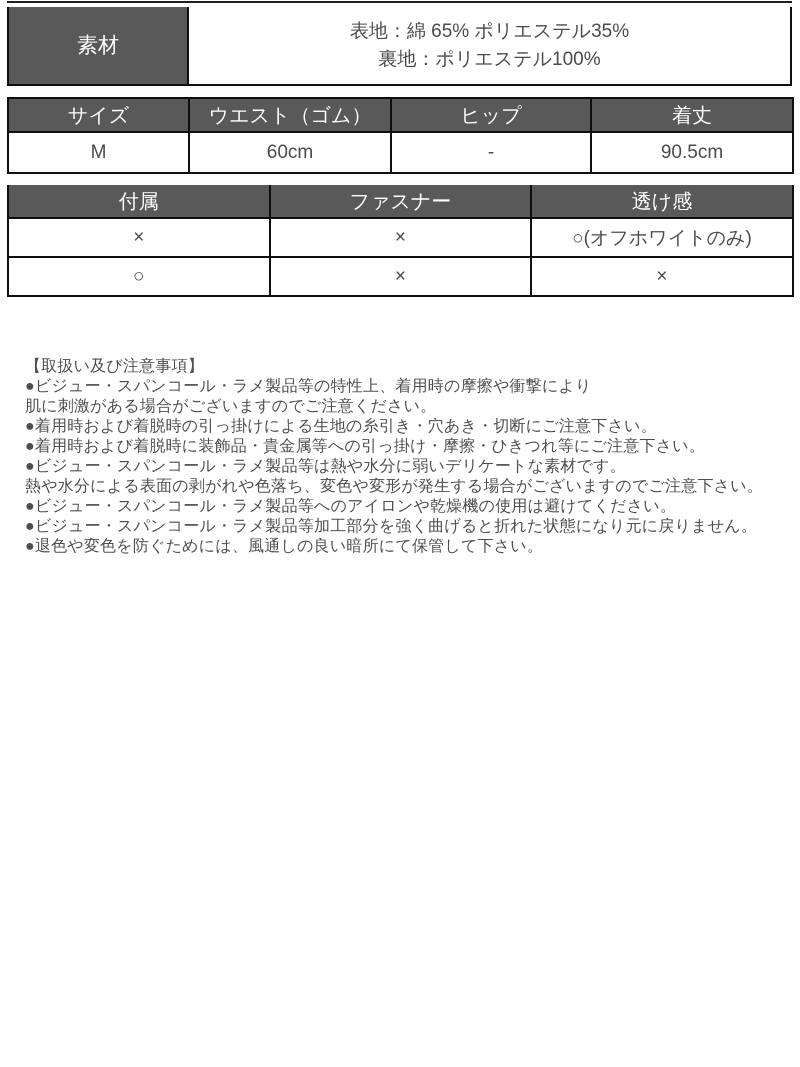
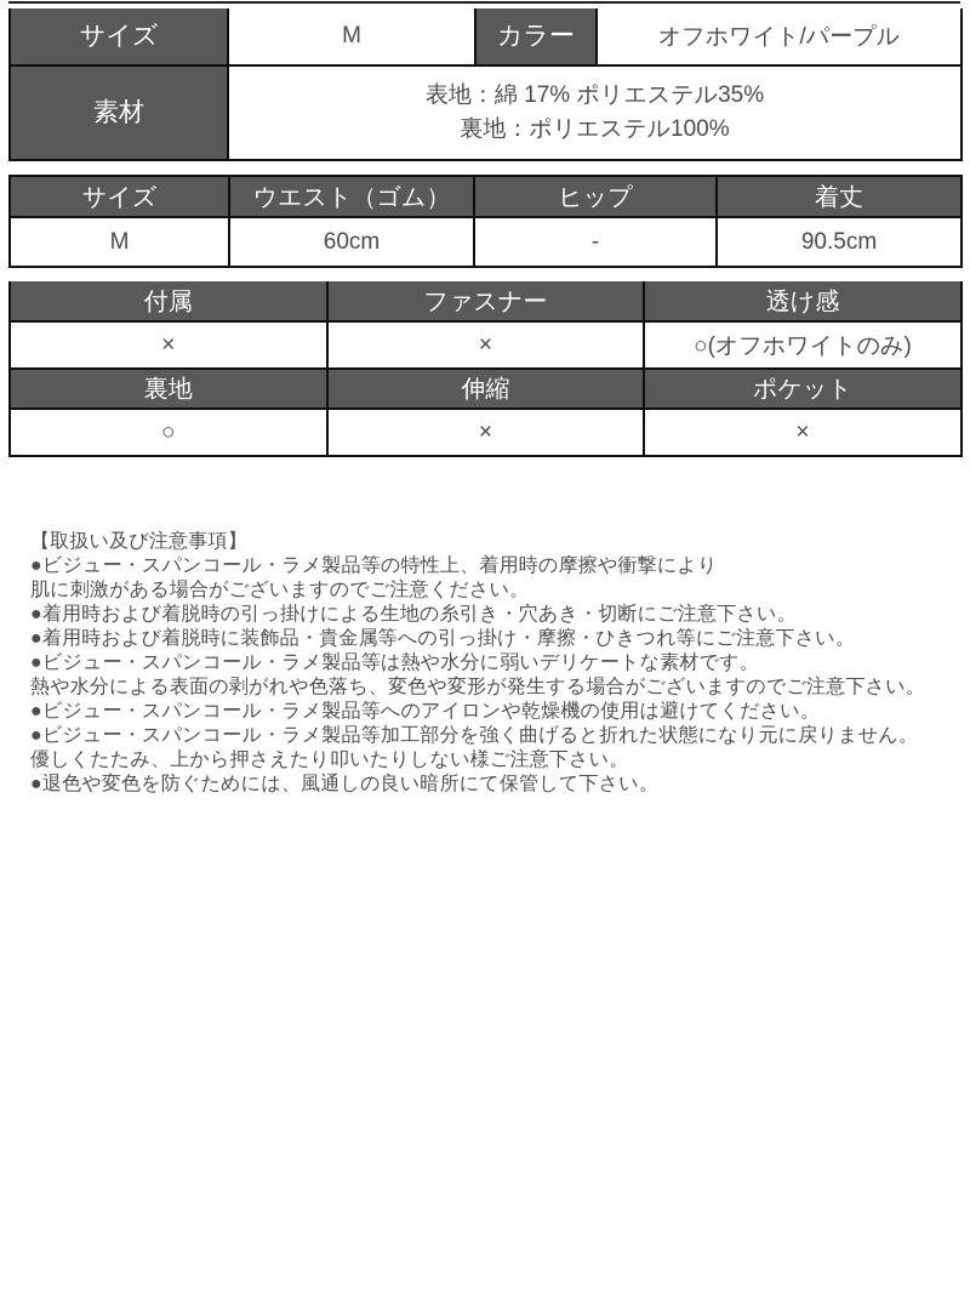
+ サイズ	M	カラー	オフホワイト/パープル
- 素材	表地：綿 65% ポリエステル35% 裏地：ポリエステル100%
+ 素材	表地：綿 17% ポリエステル35% 裏地：ポリエステル100%
  サイズ	ウエスト（ゴム）	ヒップ	着丈
  M	60cm	-	90.5cm
  付属	ファスナー	透け感
  ×	×	○(オフホワイトのみ)
+ 裏地	伸縮	ポケット
  ○	×	×
  【取扱い及び注意事項】
  ●ビジュー・スパンコール・ラメ製品等の特性上、着用時の摩擦や衝撃により
  肌に刺激がある場合がございますのでご注意ください。
  ●着用時および着脱時の引っ掛けによる生地の糸引き・穴あき・切断にご注意下さい。
  ●着用時および着脱時に装飾品・貴金属等への引っ掛け・摩擦・ひきつれ等にご注意下さい。
  ●ビジュー・スパンコール・ラメ製品等は熱や水分に弱いデリケートな素材です。
  熱や水分による表面の剥がれや色落ち、変色や変形が発生する場合がございますのでご注意下さい。
  ●ビジュー・スパンコール・ラメ製品等へのアイロンや乾燥機の使用は避けてください。
  ●ビジュー・スパンコール・ラメ製品等加工部分を強く曲げると折れた状態になり元に戻りません。
+ 優しくたたみ、上から押さえたり叩いたりしない様ご注意下さい。
  ●退色や変色を防ぐためには、風通しの良い暗所にて保管して下さい。
